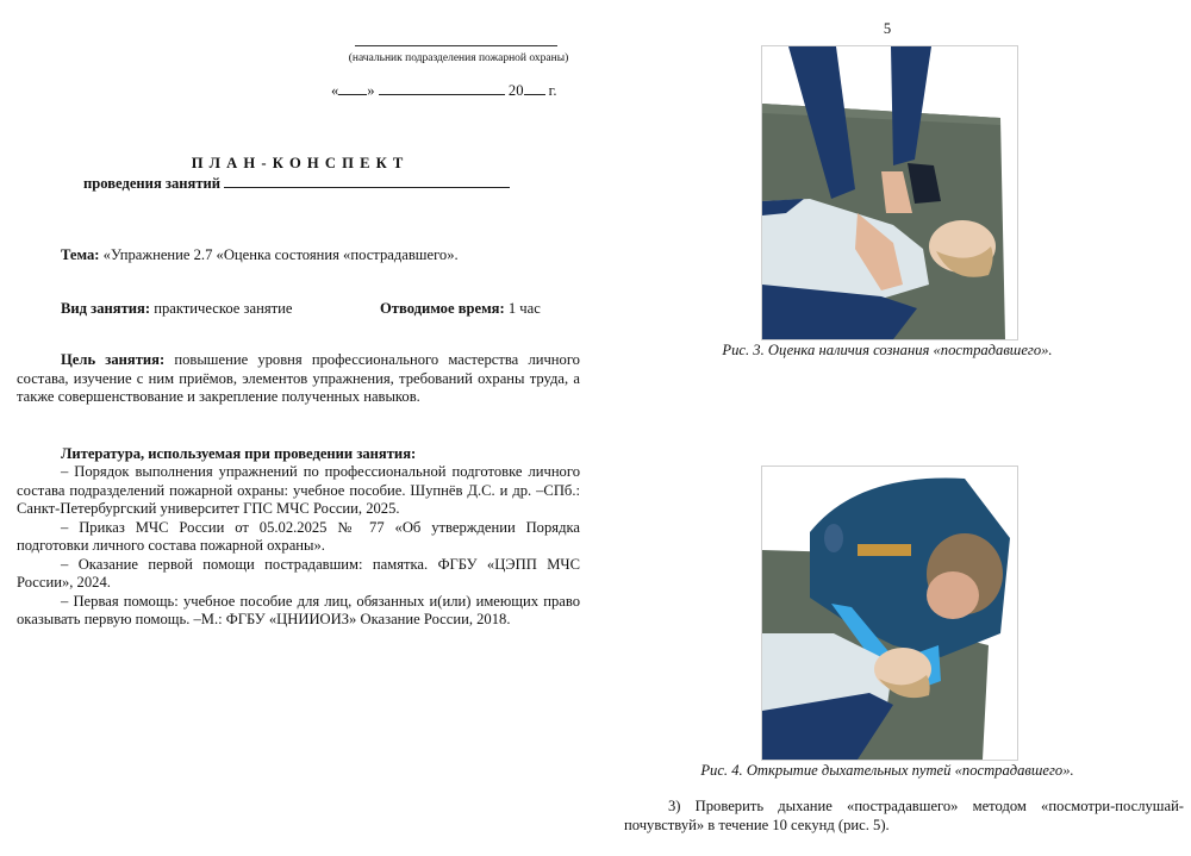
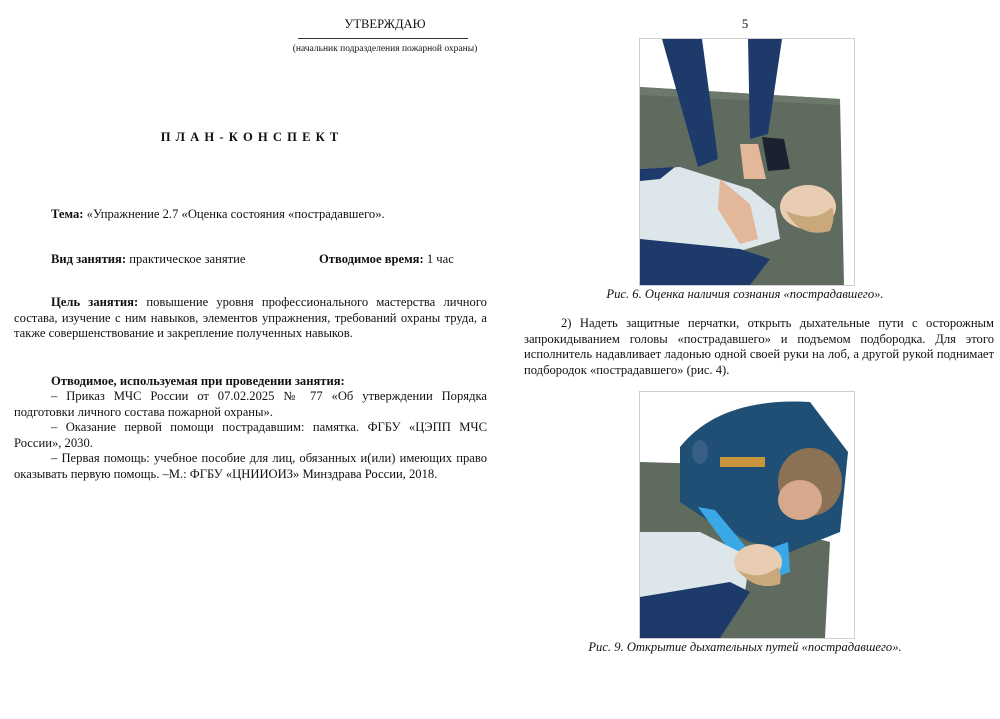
+ УТВЕРЖДАЮ
  (начальник подразделения пожарной охраны)
- « » 20 г.
  П Л А Н - К О Н С П Е К Т
- проведения занятий
  Тема: «Упражнение 2.7 «Оценка состояния «пострадавшего».
  Вид занятия: практическое занятие
  Отводимое время: 1 час
- Цель занятия: повышение уровня профессионального мастерства личного состава, изучение с ним приёмов, элементов упражнения, требований охраны труда, а также совершенствование и закрепление полученных навыков.
+ Цель занятия: повышение уровня профессионального мастерства личного состава, изучение с ним навыков, элементов упражнения, требований охраны труда, а также совершенствование и закрепление полученных навыков.
- Литература, используемая при проведении занятия:
+ Отводимое, используемая при проведении занятия:
- – Порядок выполнения упражнений по профессиональной подготовке личного состава подразделений пожарной охраны: учебное пособие. Шупнёв Д.С. и др. –СПб.: Санкт-Петербургский университет ГПС МЧС России, 2025.
- – Приказ МЧС России от 05.02.2025 № 77 «Об утверждении Порядка подготовки личного состава пожарной охраны».
+ – Приказ МЧС России от 07.02.2025 № 77 «Об утверждении Порядка подготовки личного состава пожарной охраны».
- – Оказание первой помощи пострадавшим: памятка. ФГБУ «ЦЭПП МЧС России», 2024.
+ – Оказание первой помощи пострадавшим: памятка. ФГБУ «ЦЭПП МЧС России», 2030.
- – Первая помощь: учебное пособие для лиц, обязанных и(или) имеющих право оказывать первую помощь. –М.: ФГБУ «ЦНИИОИЗ» Оказание России, 2018.
+ – Первая помощь: учебное пособие для лиц, обязанных и(или) имеющих право оказывать первую помощь. –М.: ФГБУ «ЦНИИОИЗ» Минздрава России, 2018.
  5
- Рис. 3. Оценка наличия сознания «пострадавшего».
+ Рис. 6. Оценка наличия сознания «пострадавшего».
+ 2) Надеть защитные перчатки, открыть дыхательные пути с осторожным запрокидыванием головы «пострадавшего» и подъемом подбородка. Для этого исполнитель надавливает ладонью одной своей руки на лоб, а другой рукой поднимает подбородок «пострадавшего» (рис. 4).
- Рис. 4. Открытие дыхательных путей «пострадавшего».
+ Рис. 9. Открытие дыхательных путей «пострадавшего».
- 3) Проверить дыхание «пострадавшего» методом «посмотри-послушай-почувствуй» в течение 10 секунд (рис. 5).
